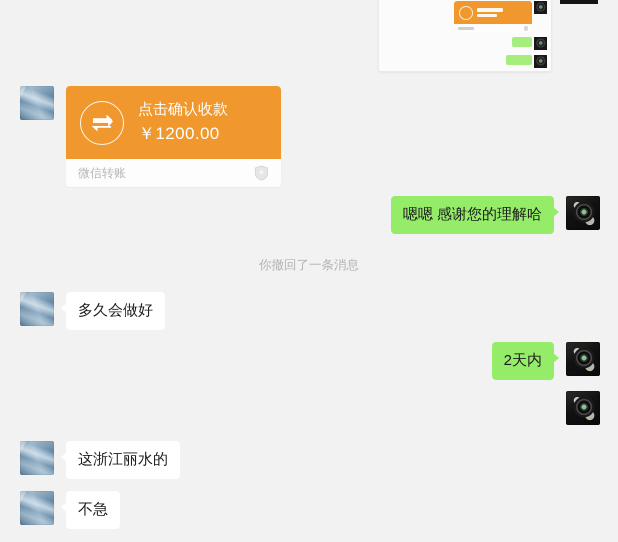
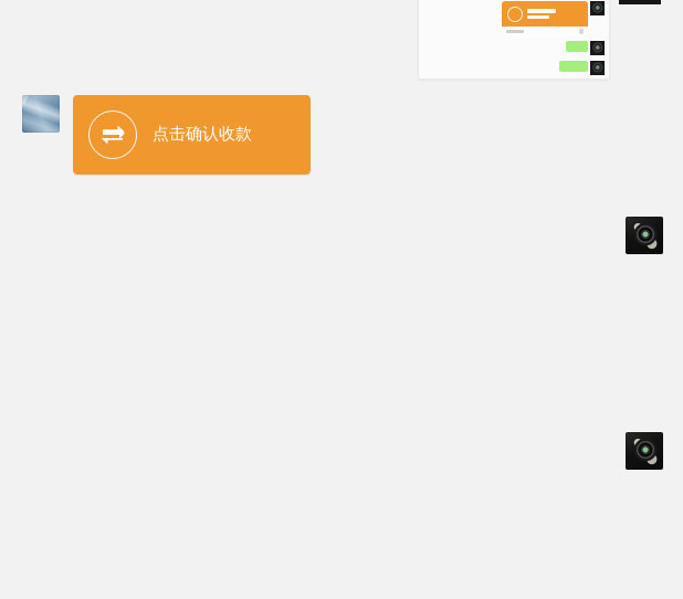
  点击确认收款
- ￥1200.00
- 微信转账
- 嗯嗯 感谢您的理解哈
- 你撤回了一条消息
- 多久会做好
- 2天内
- 这浙江丽水的
- 不急
